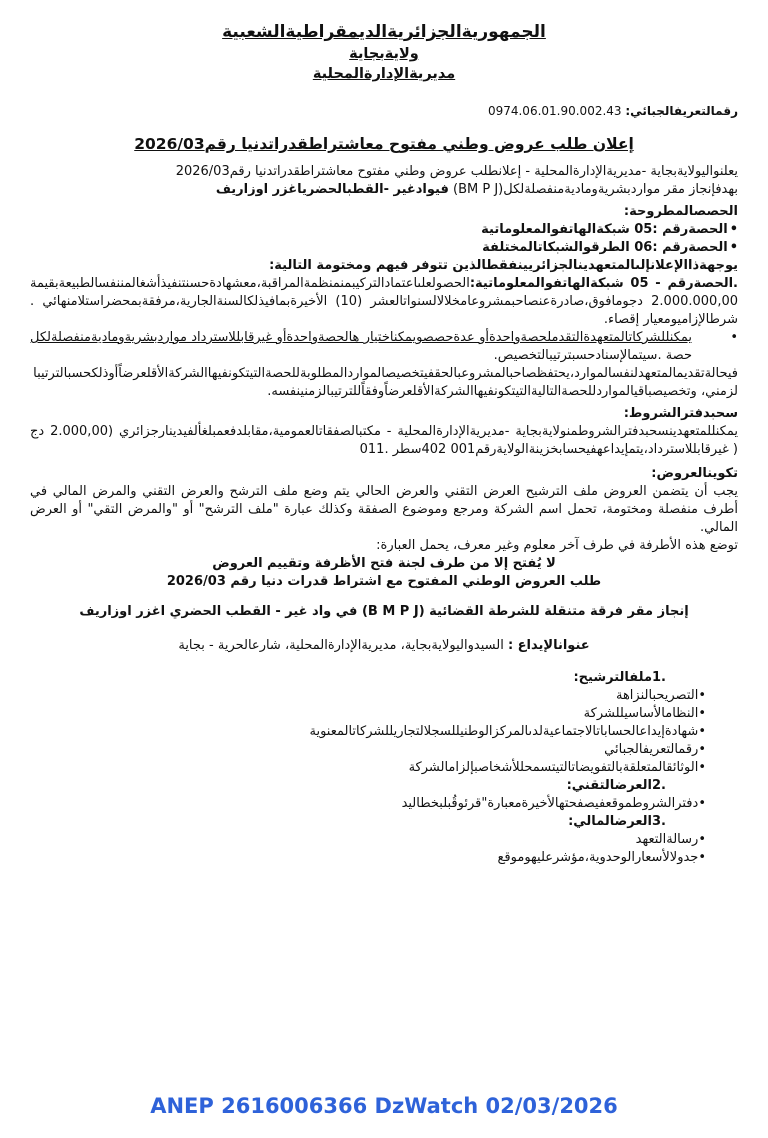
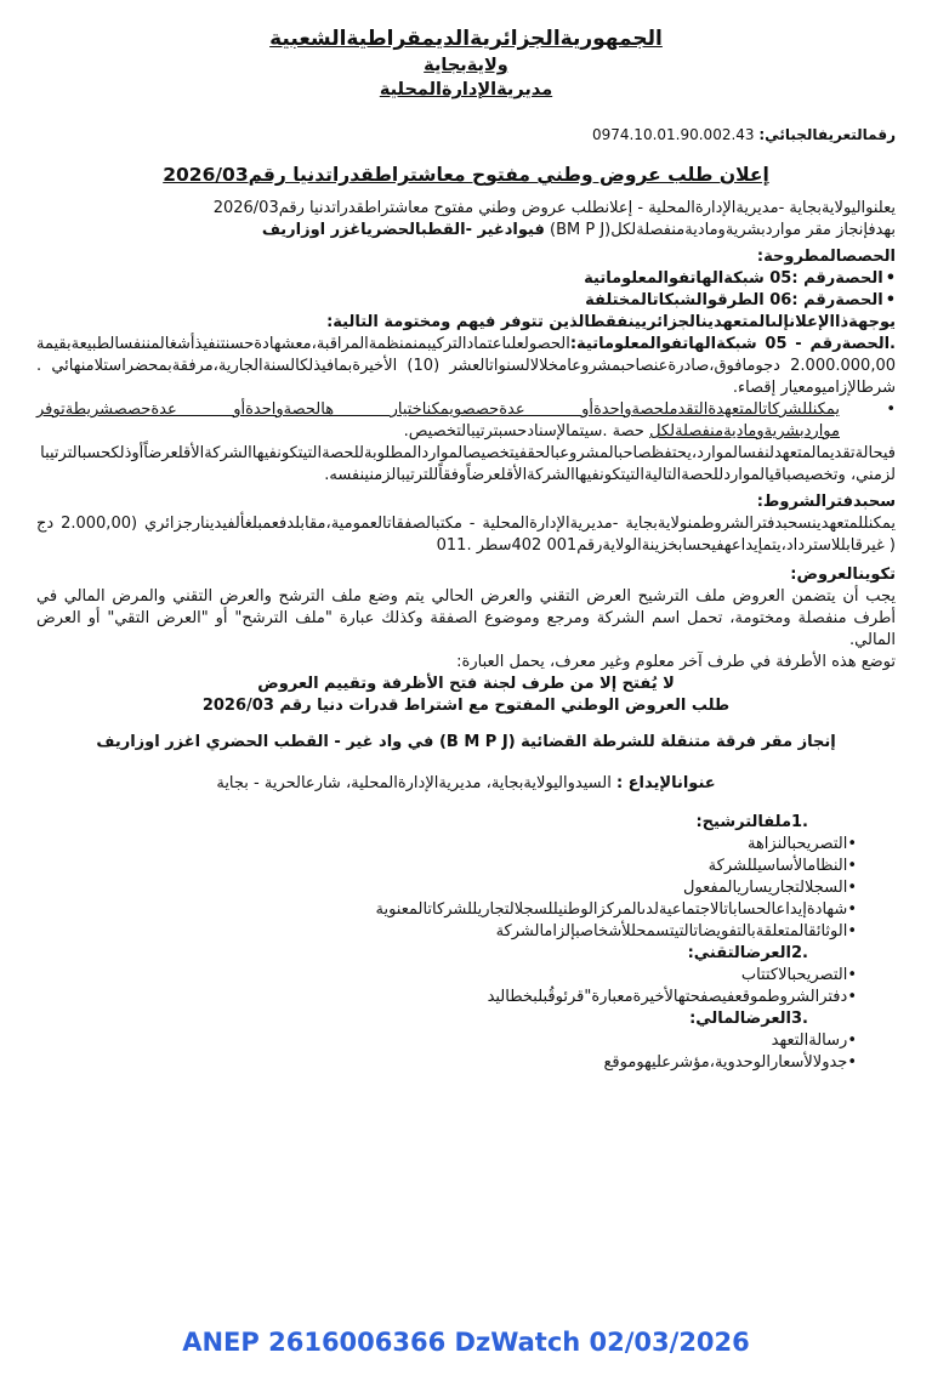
  الجمهوريةالجزائريةالديمقراطيةالشعبية
  ولايةبجاية
  مديريةالإدارةالمحلية
- رقمالتعريفالجبائي: 0974.06.01.90.002.43
+ رقمالتعريفالجبائي: 0974.10.01.90.002.43
  إعلان طلب عروض وطني مفتوح معاشتراطقدراتدنيا رقم2026/03
  يعلنواليولايةبجاية -مديريةالإدارةالمحلية - إعلانطلب عروض وطني مفتوح معاشتراطقدراتدنيا رقم2026/03
  بهدفإنجاز مقر مواردبشريةوماديةمنفصلةلكل(BM P J) فيوادغير -القطبالحضرياغزر اوزاريف
  الحصصالمطروحة:
  •الحصةرقم :05 شبكةالهاتفوالمعلوماتية
  •الحصةرقم :06 الطرقوالشبكاتالمختلفة
  يوجهةذاالإعلانإلىالمتعهدينالجزائريينفقطالذين تتوفر فيهم ومختومة التالية:
  .الحصةرقم - 05 شبكةالهاتفوالمعلوماتية:الحصولعلىاعتمادالتركيبمنمنظمةالمراقبة،معشهادةحسنتنفيذأشغالمننفسالطبيعةبقيمة 2.000.000,00 دجومافوق،صادرةعنصاحبمشروعامخلالالسنواتالعشر (10) الأخيرةبمافيذلكالسنةالجارية،مرفقةبمحضراستلامنهائي . شرطالإزاميومعيار إقصاء.
  •
- يمكنللشركاتالمتعهدةالتقدملحصةواحدةأو عدةحصصويمكناختيار هالحصةواحدةأو غيرقابللاسترداد مواردبشريةوماديةمنفصلةلكل حصة .سيتمالإسنادحسبترتيبالتخصيص.
+ يمكنللشركاتالمتعهدةالتقدملحصةواحدةأو عدةحصصويمكناختيار هالحصةواحدةأو عدةحصصشريطةتوفر مواردبشريةوماديةمنفصلةلكل حصة .سيتمالإسنادحسبترتيبالتخصيص.
  فيحالةتقديمالمتعهدلنفسالموارد،يحتفظصاحبالمشروعبالحقفيتخصيصالمواردالمطلوبةللحصةالتيتكونفيهاالشركةالأقلعرضاًأوذلكحسبالترتيبالزمني، وتخصيصباقيالمواردللحصةالتاليةالتيتكونفيهاالشركةالأقلعرضاًوفقاًللترتيبالزمنينفسه.
  سحبدفترالشروط:
  يمكنللمتعهدينسحبدفترالشروطمنولايةبجاية -مديريةالإدارةالمحلية - مكتبالصفقاتالعمومية،مقابلدفعمبلغألفيدينارجزائري (2.000,00 دج ( غيرقابللاسترداد،يتمإيداعهفيحسابخزينةالولايةرقم001 402سطر .011
  تكوينالعروض:
- يجب أن يتضمن العروض ملف الترشيح العرض التقني والعرض الحالي يتم وضع ملف الترشح والعرض التقني والمرض المالي في أطرف منفصلة ومختومة، تحمل اسم الشركة ومرجع وموضوع الصفقة وكذلك عبارة "ملف الترشح" أو "والمرض التقي" أو العرض المالي.
+ يجب أن يتضمن العروض ملف الترشيح العرض التقني والعرض الحالي يتم وضع ملف الترشح والعرض التقني والمرض المالي في أطرف منفصلة ومختومة، تحمل اسم الشركة ومرجع وموضوع الصفقة وكذلك عبارة "ملف الترشح" أو "العرض التقي" أو العرض المالي.
  توضع هذه الأطرفة في طرف آخر معلوم وغير معرف، يحمل العبارة:
  لا يُفتح إلا من طرف لجنة فتح الأظرفة وتقييم العروض
  طلب العروض الوطني المفتوح مع اشتراط قدرات دنيا رقم 2026/03
  إنجاز مقر فرقة متنقلة للشرطة القضائية (B M P J) في واد غير - القطب الحضري اغزر اوزاريف
  عنوانالإيداع : السيدواليولايةبجاية، مديريةالإدارةالمحلية، شارعالحرية - بجاية
  .1ملفالترشيح:
  •التصريحبالنزاهة
  •النظامالأساسيللشركة
+ •السجلالتجاريساريالمفعول
  •شهادةإيداعالحساباتالاجتماعيةلدىالمركزالوطنيللسجلالتجاريللشركاتالمعنوية
- •رقمالتعريفالجبائي
  •الوثائقالمتعلقةبالتفويضاتالتيتسمحللأشخاصبإلزامالشركة
  .2العرضالتقني:
+ •التصريحبالاكتتاب
  •دفترالشروطموقعفيصفحتهالأخيرةمعبارة"قرئوقُبلبخطاليد
  .3العرضالمالي:
  •رسالةالتعهد
  •جدولالأسعارالوحدوية،مؤشرعليهوموقع
  ANEP 2616006366 DzWatch 02/03/2026
